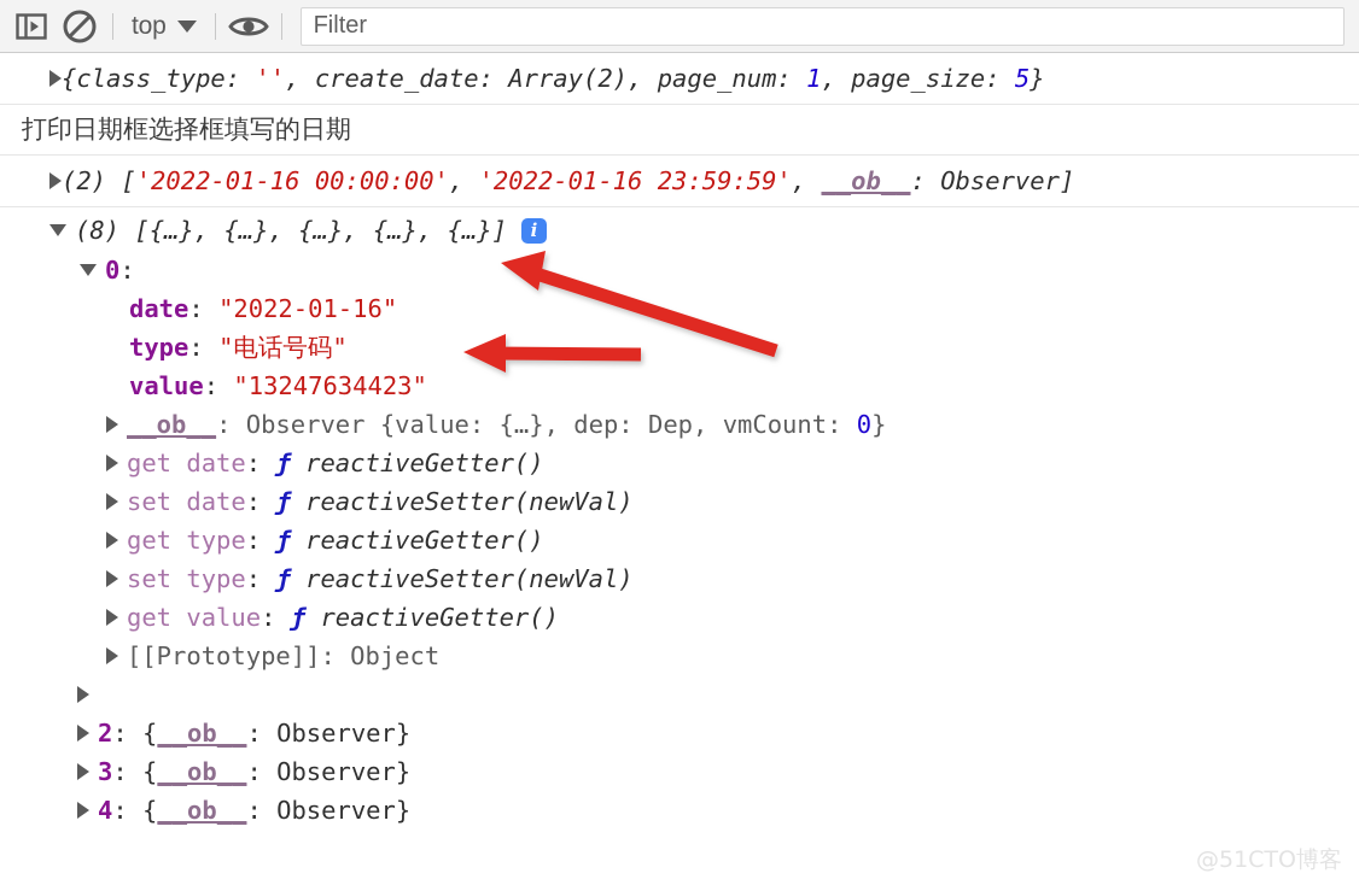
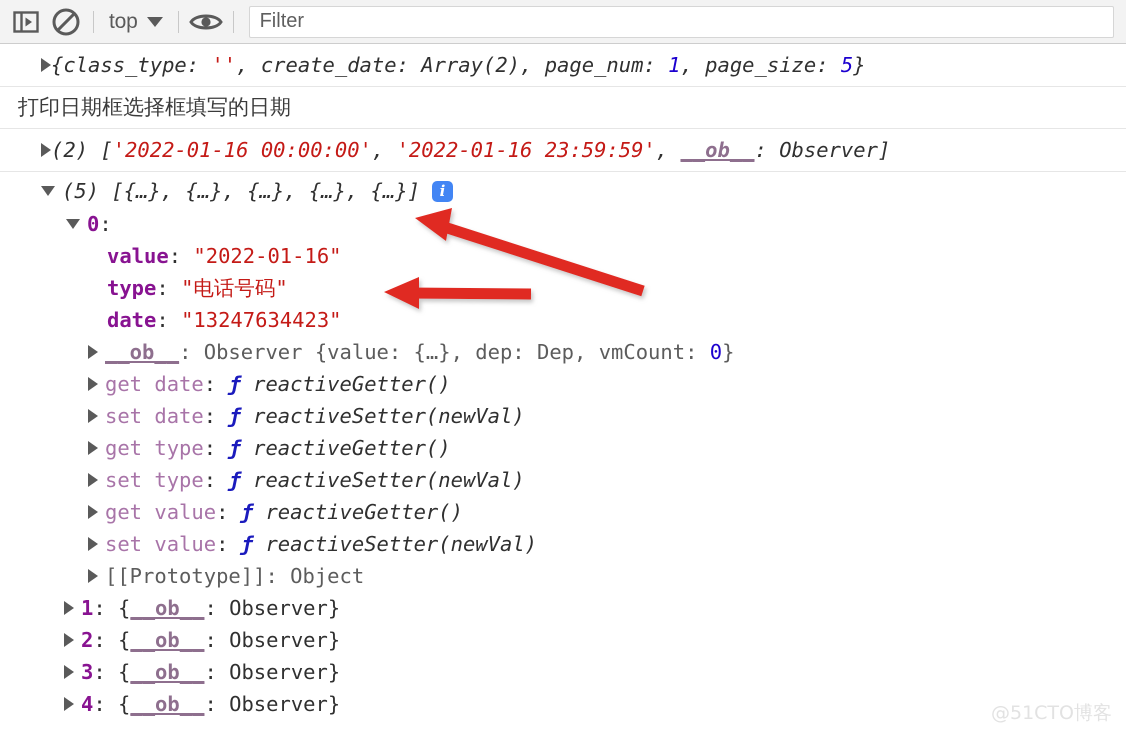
  top
  Filter
  {class_type: '', create_date: Array(2), page_num: 1, page_size: 5}
  打印日期框选择框填写的日期
  (2) ['2022-01-16 00:00:00', '2022-01-16 23:59:59', __ob__: Observer]
- (8) [{…}, {…}, {…}, {…}, {…}]
+ (5) [{…}, {…}, {…}, {…}, {…}]
  i
  0:
- date: "2022-01-16"
+ value: "2022-01-16"
  type: "电话号码"
- value: "13247634423"
+ date: "13247634423"
  __ob__: Observer {value: {…}, dep: Dep, vmCount: 0}
  get date: ƒ reactiveGetter()
  set date: ƒ reactiveSetter(newVal)
  get type: ƒ reactiveGetter()
  set type: ƒ reactiveSetter(newVal)
  get value: ƒ reactiveGetter()
+ set value: ƒ reactiveSetter(newVal)
  [[Prototype]]: Object
+ 1: {__ob__: Observer}
  2: {__ob__: Observer}
  3: {__ob__: Observer}
  4: {__ob__: Observer}
  @51CTO博客
